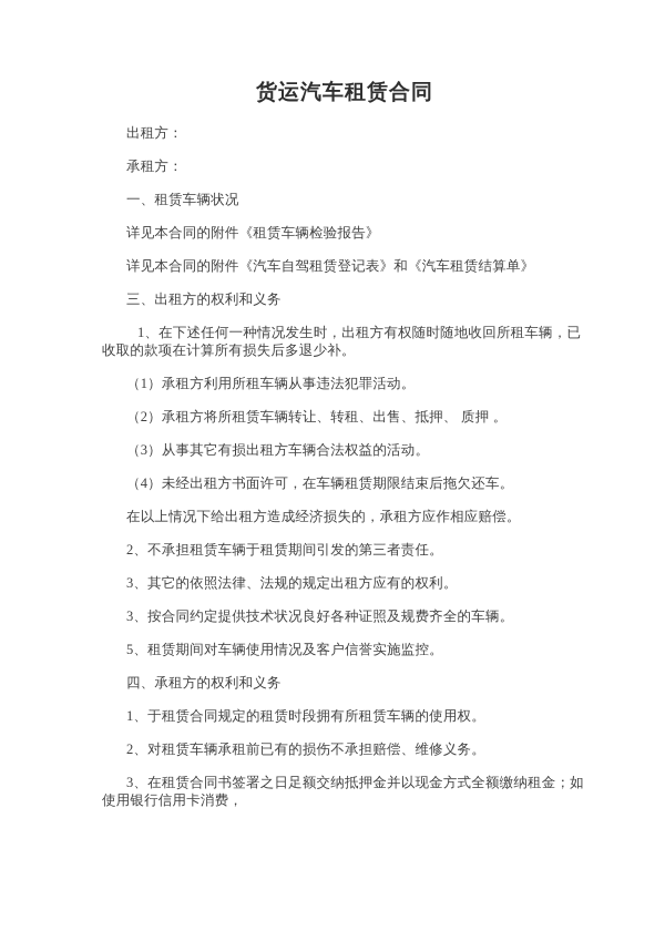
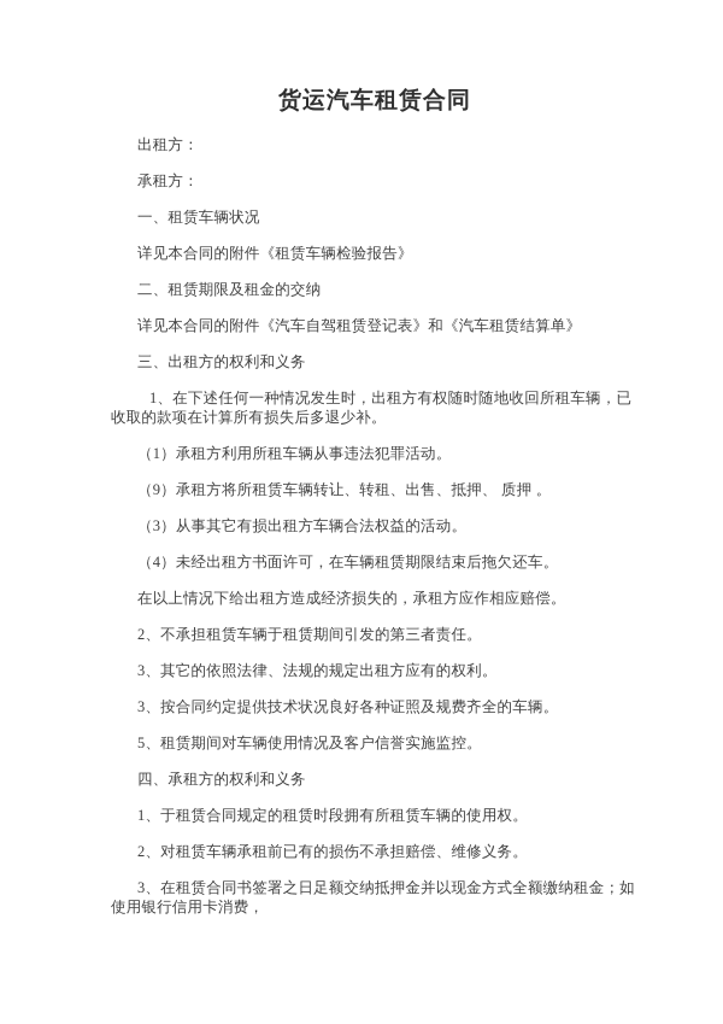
  货运汽车租赁合同
  出租方：
  承租方：
  一、租赁车辆状况
  详见本合同的附件《租赁车辆检验报告》
+ 二、租赁期限及租金的交纳
  详见本合同的附件《汽车自驾租赁登记表》和《汽车租赁结算单》
  三、出租方的权利和义务
  1、在下述任何一种情况发生时，出租方有权随时随地收回所租车辆，已收取的款项在计算所有损失后多退少补。
  （1）承租方利用所租车辆从事违法犯罪活动。
- （2）承租方将所租赁车辆转让、转租、出售、抵押、 质押 。
+ （9）承租方将所租赁车辆转让、转租、出售、抵押、 质押 。
  （3）从事其它有损出租方车辆合法权益的活动。
  （4）未经出租方书面许可，在车辆租赁期限结束后拖欠还车。
  在以上情况下给出租方造成经济损失的，承租方应作相应赔偿。
  2、不承担租赁车辆于租赁期间引发的第三者责任。
  3、其它的依照法律、法规的规定出租方应有的权利。
  3、按合同约定提供技术状况良好各种证照及规费齐全的车辆。
  5、租赁期间对车辆使用情况及客户信誉实施监控。
  四、承租方的权利和义务
  1、于租赁合同规定的租赁时段拥有所租赁车辆的使用权。
  2、对租赁车辆承租前已有的损伤不承担赔偿、维修义务。
  3、在租赁合同书签署之日足额交纳抵押金并以现金方式全额缴纳租金；如使用银行信用卡消费，
